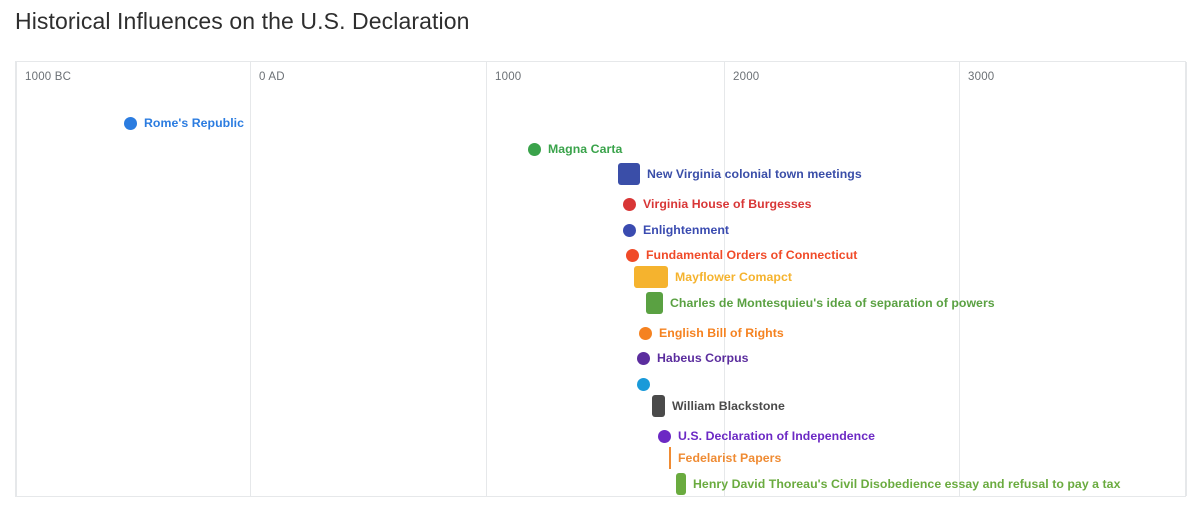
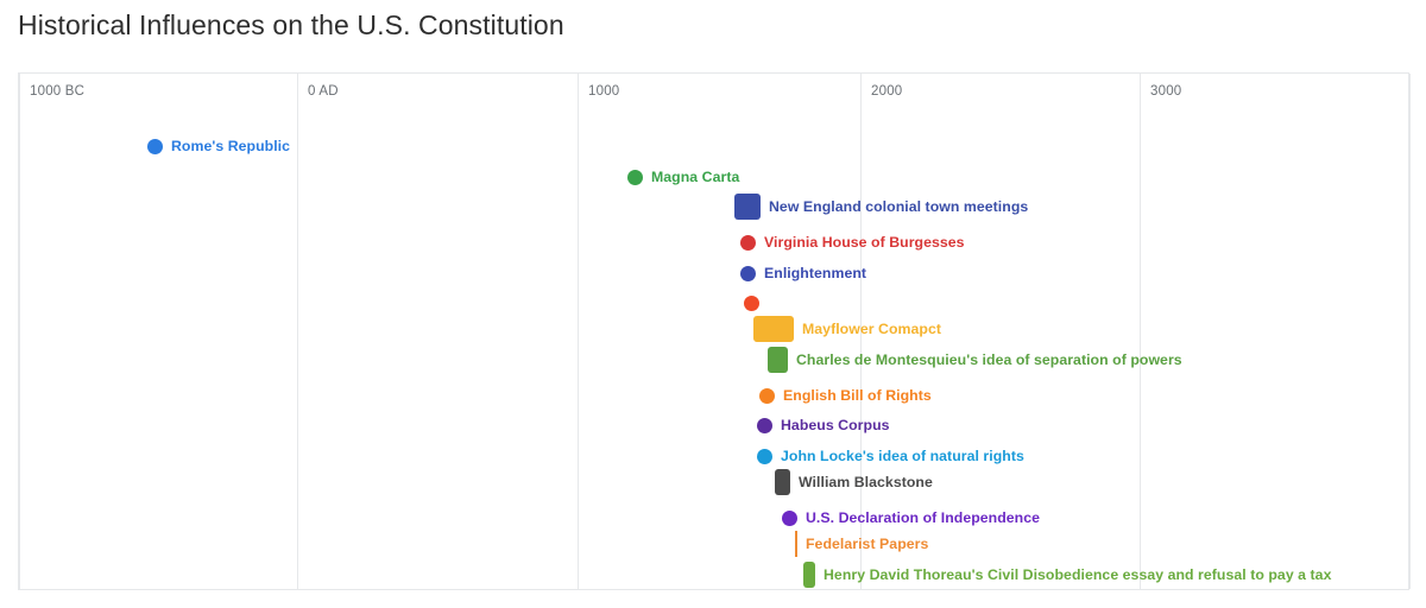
- Historical Influences on the U.S. Declaration
+ Historical Influences on the U.S. Constitution
  1000 BC
  0 AD
  1000
  2000
  3000
  Rome's Republic
  Magna Carta
- New Virginia colonial town meetings
+ New England colonial town meetings
  Virginia House of Burgesses
  Enlightenment
- Fundamental Orders of Connecticut
  Mayflower Comapct
  Charles de Montesquieu's idea of separation of powers
  English Bill of Rights
  Habeus Corpus
+ John Locke's idea of natural rights
  William Blackstone
  U.S. Declaration of Independence
  Fedelarist Papers
  Henry David Thoreau's Civil Disobedience essay and refusal to pay a tax
